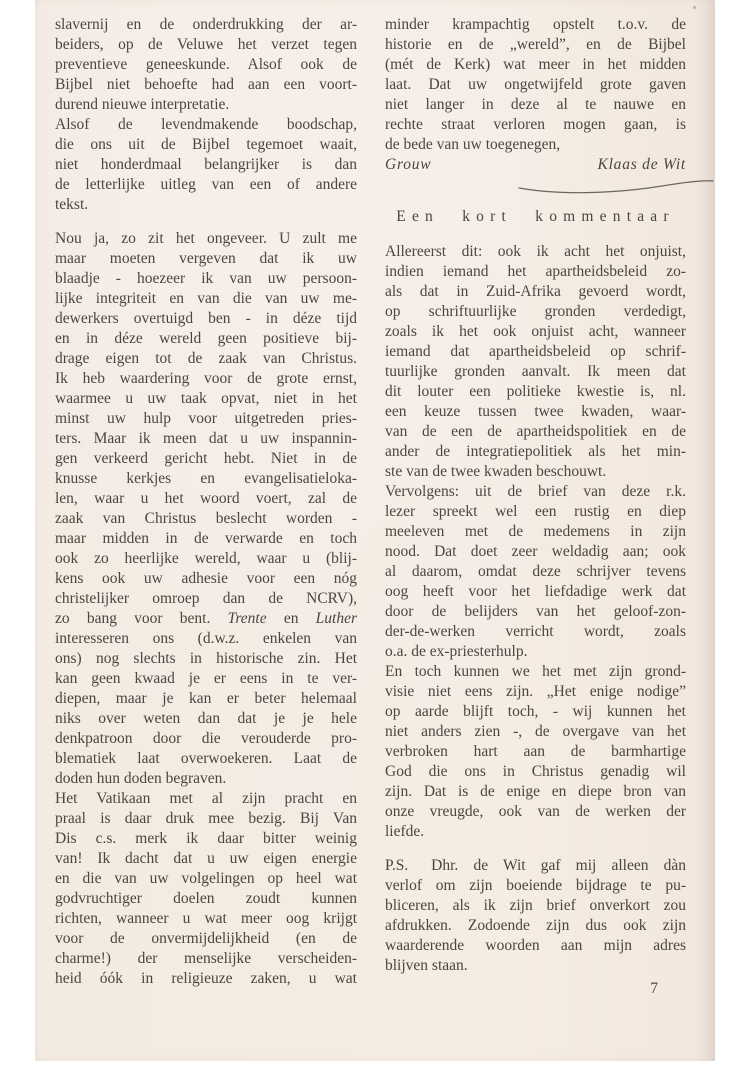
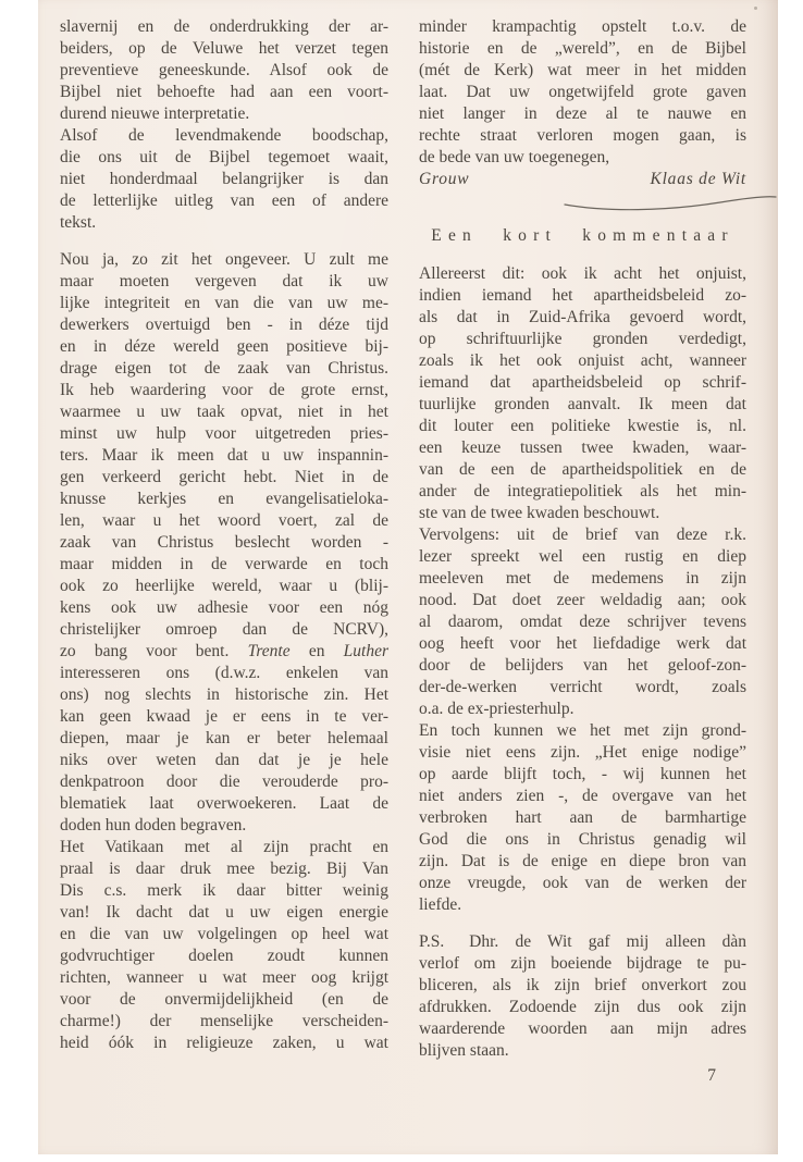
  slavernij en de onderdrukking der ar-
  beiders, op de Veluwe het verzet tegen
  preventieve geneeskunde. Alsof ook de
  Bijbel niet behoefte had aan een voort-
  durend nieuwe interpretatie.
  Alsof de levendmakende boodschap,
  die ons uit de Bijbel tegemoet waait,
  niet honderdmaal belangrijker is dan
  de letterlijke uitleg van een of andere
  tekst.
  Nou ja, zo zit het ongeveer. U zult me
  maar moeten vergeven dat ik uw
- blaadje - hoezeer ik van uw persoon-
  lijke integriteit en van die van uw me-
  dewerkers overtuigd ben - in déze tijd
  en in déze wereld geen positieve bij-
  drage eigen tot de zaak van Christus.
  Ik heb waardering voor de grote ernst,
  waarmee u uw taak opvat, niet in het
  minst uw hulp voor uitgetreden pries-
  ters. Maar ik meen dat u uw inspannin-
  gen verkeerd gericht hebt. Niet in de
  knusse kerkjes en evangelisatieloka-
  len, waar u het woord voert, zal de
  zaak van Christus beslecht worden -
  maar midden in de verwarde en toch
  ook zo heerlijke wereld, waar u (blij-
  kens ook uw adhesie voor een nóg
  christelijker omroep dan de NCRV),
  zo bang voor bent. Trente en Luther
  interesseren ons (d.w.z. enkelen van
  ons) nog slechts in historische zin. Het
  kan geen kwaad je er eens in te ver-
  diepen, maar je kan er beter helemaal
  niks over weten dan dat je je hele
  denkpatroon door die verouderde pro-
  blematiek laat overwoekeren. Laat de
  doden hun doden begraven.
  Het Vatikaan met al zijn pracht en
  praal is daar druk mee bezig. Bij Van
  Dis c.s. merk ik daar bitter weinig
  van! Ik dacht dat u uw eigen energie
  en die van uw volgelingen op heel wat
  godvruchtiger doelen zoudt kunnen
  richten, wanneer u wat meer oog krijgt
  voor de onvermijdelijkheid (en de
  charme!) der menselijke verscheiden-
  heid óók in religieuze zaken, u wat
  minder krampachtig opstelt t.o.v. de
  historie en de „wereld”, en de Bijbel
  (mét de Kerk) wat meer in het midden
  laat. Dat uw ongetwijfeld grote gaven
  niet langer in deze al te nauwe en
  rechte straat verloren mogen gaan, is
  de bede van uw toegenegen,
  Grouw
  Klaas de Wit
  Een kort kommentaar
  Allereerst dit: ook ik acht het onjuist,
  indien iemand het apartheidsbeleid zo-
  als dat in Zuid-Afrika gevoerd wordt,
  op schriftuurlijke gronden verdedigt,
  zoals ik het ook onjuist acht, wanneer
  iemand dat apartheidsbeleid op schrif-
  tuurlijke gronden aanvalt. Ik meen dat
  dit louter een politieke kwestie is, nl.
  een keuze tussen twee kwaden, waar-
  van de een de apartheidspolitiek en de
  ander de integratiepolitiek als het min-
  ste van de twee kwaden beschouwt.
  Vervolgens: uit de brief van deze r.k.
  lezer spreekt wel een rustig en diep
  meeleven met de medemens in zijn
  nood. Dat doet zeer weldadig aan; ook
  al daarom, omdat deze schrijver tevens
  oog heeft voor het liefdadige werk dat
  door de belijders van het geloof-zon-
  der-de-werken verricht wordt, zoals
  o.a. de ex-priesterhulp.
  En toch kunnen we het met zijn grond-
  visie niet eens zijn. „Het enige nodige”
  op aarde blijft toch, - wij kunnen het
  niet anders zien -, de overgave van het
  verbroken hart aan de barmhartige
  God die ons in Christus genadig wil
  zijn. Dat is de enige en diepe bron van
  onze vreugde, ook van de werken der
  liefde.
  P.S. Dhr. de Wit gaf mij alleen dàn
  verlof om zijn boeiende bijdrage te pu-
  bliceren, als ik zijn brief onverkort zou
  afdrukken. Zodoende zijn dus ook zijn
  waarderende woorden aan mijn adres
  blijven staan.
  7
